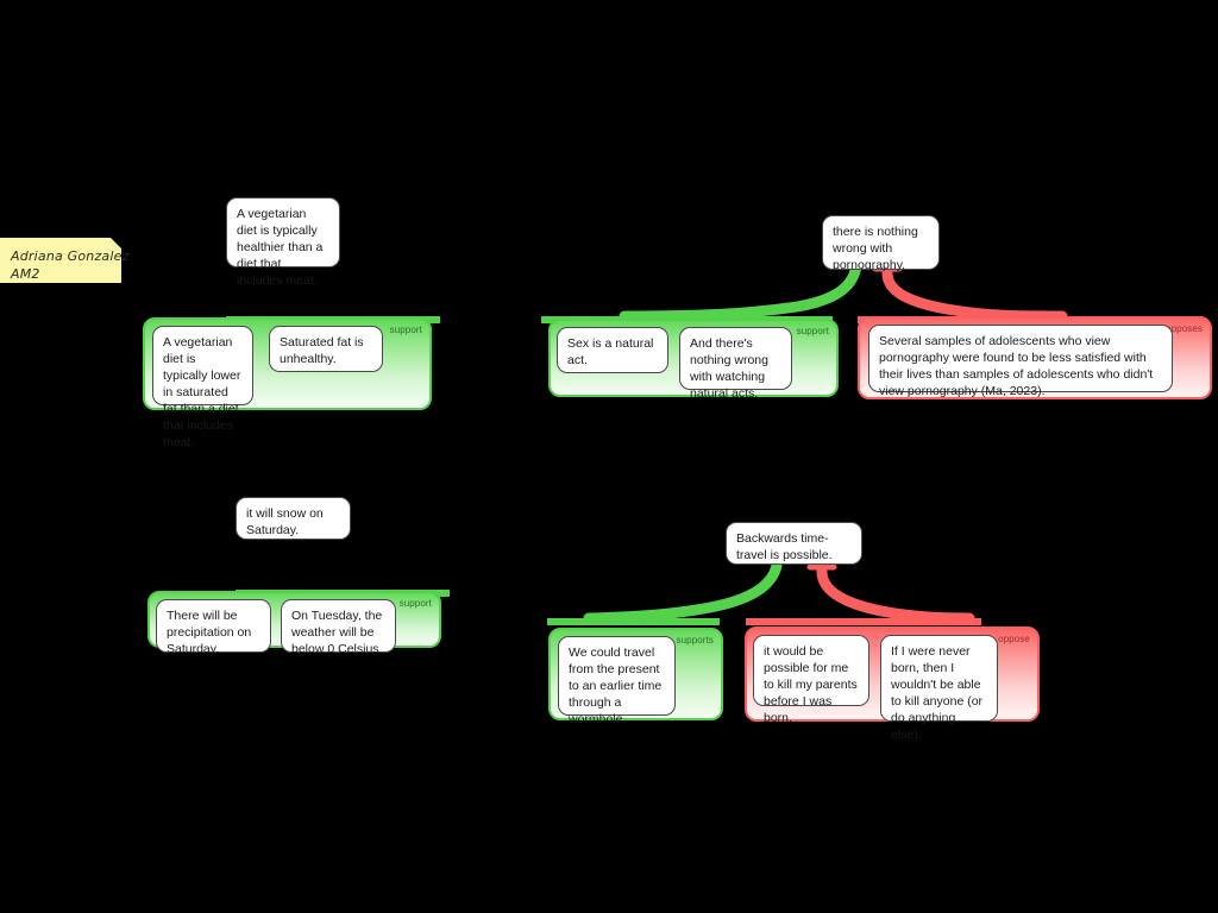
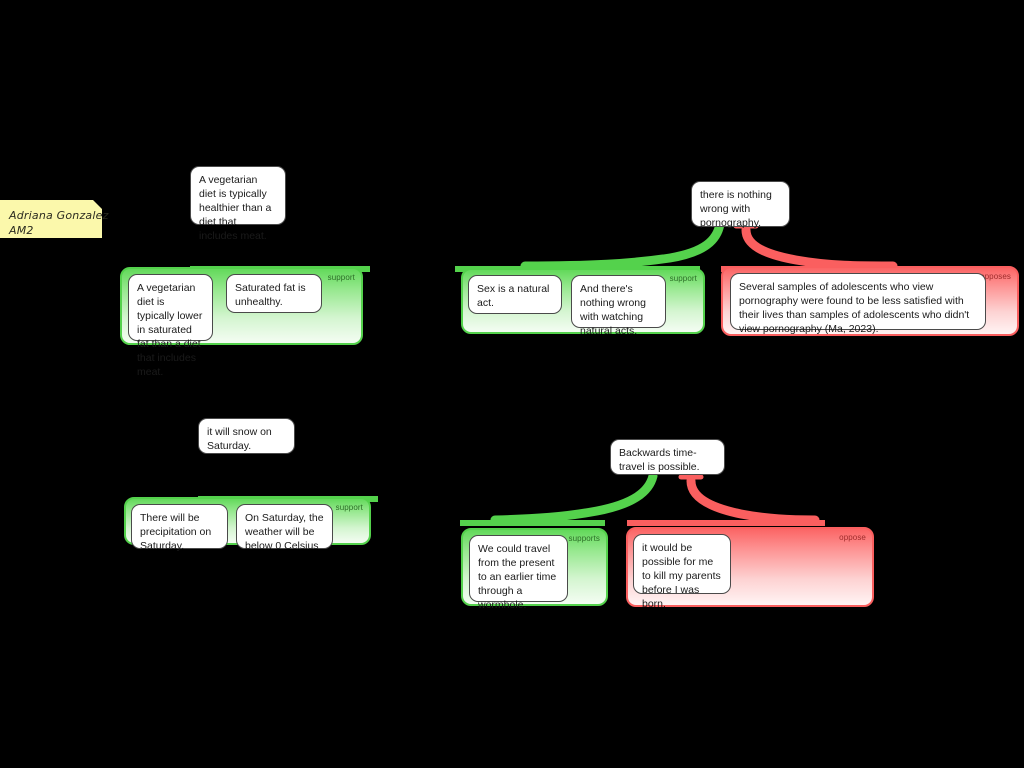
  Adriana Gonzalez
  AM2
  A vegetarian diet is typically healthier than a diet that includes meat.
  support
  A vegetarian diet is typically lower in saturated fat than a diet that includes meat.
  Saturated fat is unhealthy.
  there is nothing wrong with pornography.
  support
  Sex is a natural act.
  And there's nothing wrong with watching natural acts.
  pposes
  Several samples of adolescents who view pornography were found to be less satisfied with their lives than samples of adolescents who didn't view pornography (Ma, 2023).
  it will snow on Saturday.
  support
  There will be precipitation on Saturday.
- On Tuesday, the weather will be below 0 Celsius
+ On Saturday, the weather will be below 0 Celsius
  Backwards time-travel is possible.
  supports
  We could travel from the present to an earlier time through a wormhole.
  oppose
  it would be possible for me to kill my parents before I was born.
- If I were never born, then I wouldn't be able to kill anyone (or do anything else).
